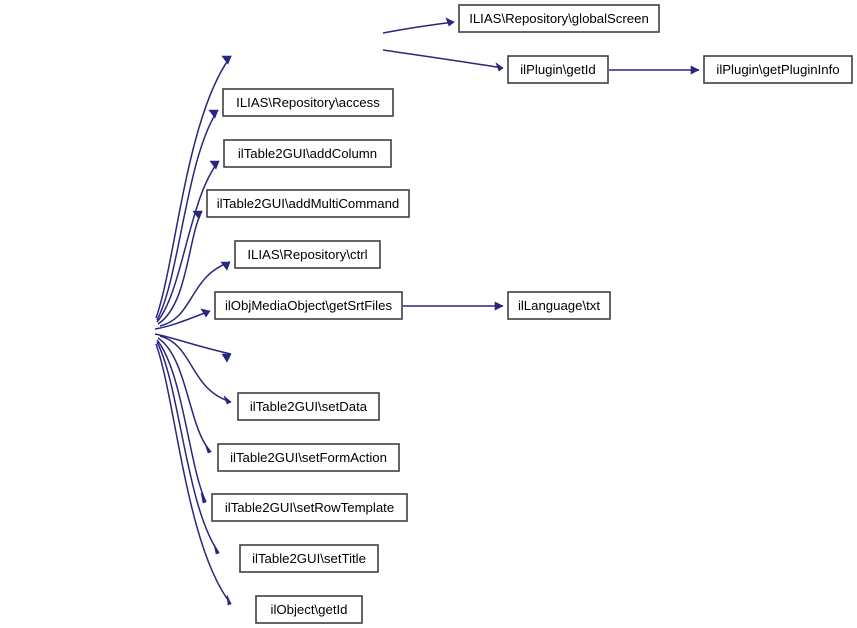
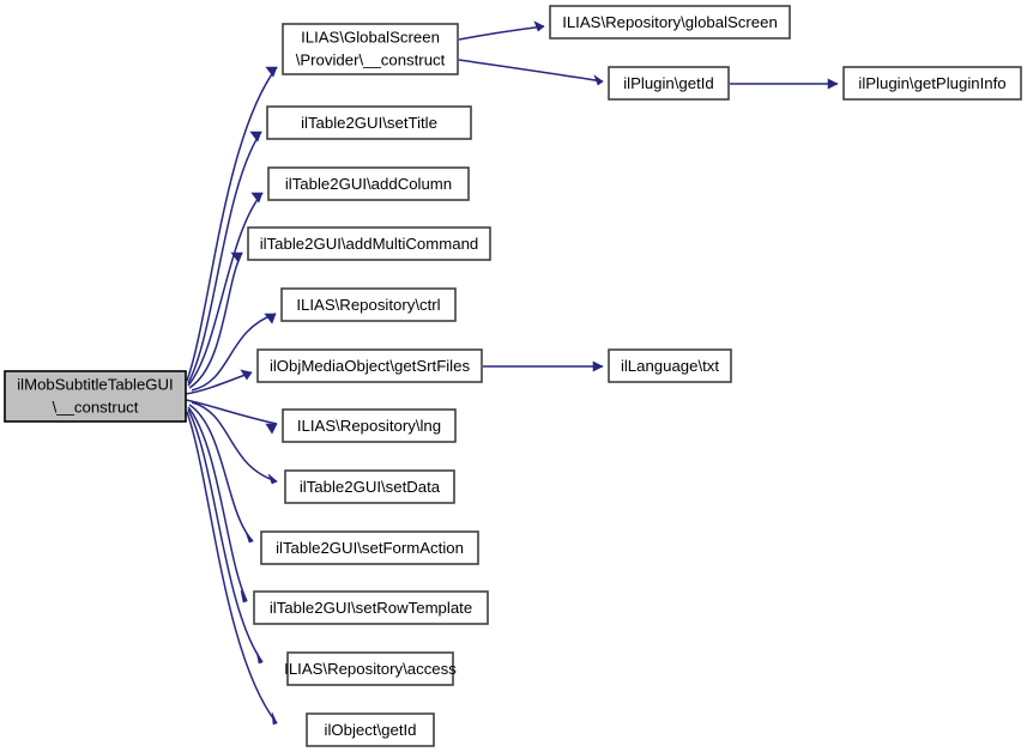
+ ilMobSubtitleTableGUI
+ \__construct
+ ILIAS\GlobalScreen
+ \Provider\__construct
  ILIAS\Repository\globalScreen
  ilPlugin\getId
  ilPlugin\getPluginInfo
- ILIAS\Repository\access
+ ilTable2GUI\setTitle
  ilTable2GUI\addColumn
  ilTable2GUI\addMultiCommand
  ILIAS\Repository\ctrl
  ilObjMediaObject\getSrtFiles
  ilLanguage\txt
+ ILIAS\Repository\lng
  ilTable2GUI\setData
  ilTable2GUI\setFormAction
  ilTable2GUI\setRowTemplate
- ilTable2GUI\setTitle
+ ILIAS\Repository\access
  ilObject\getId
